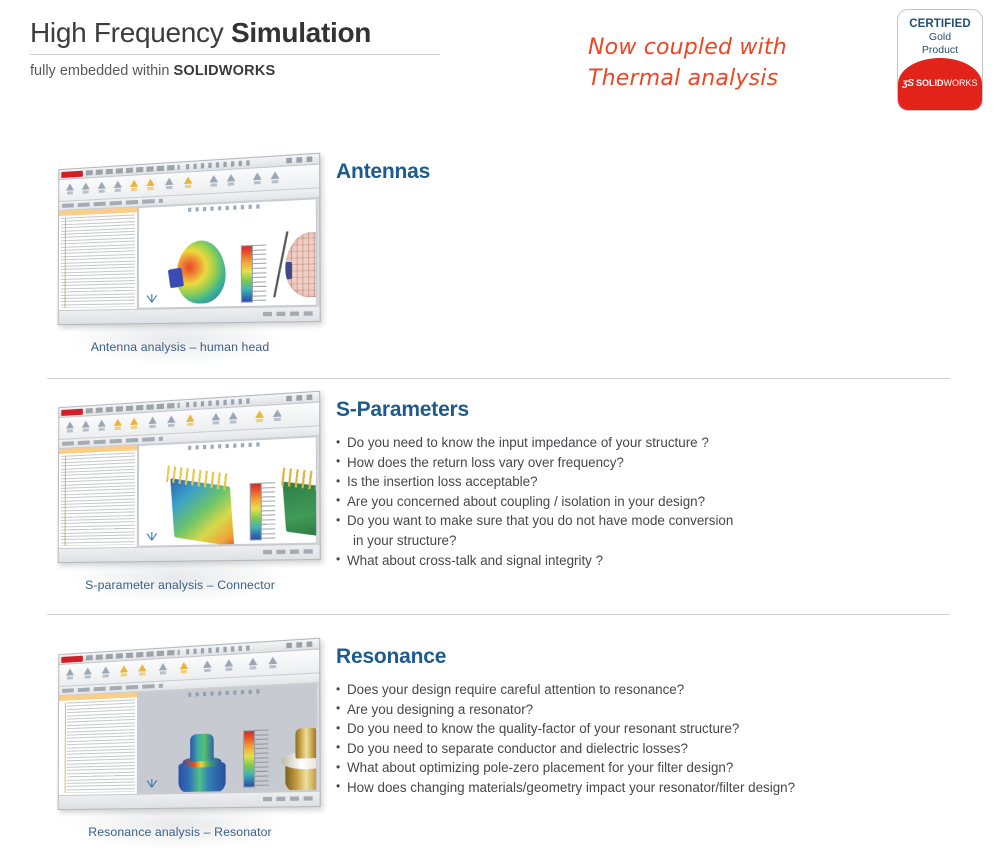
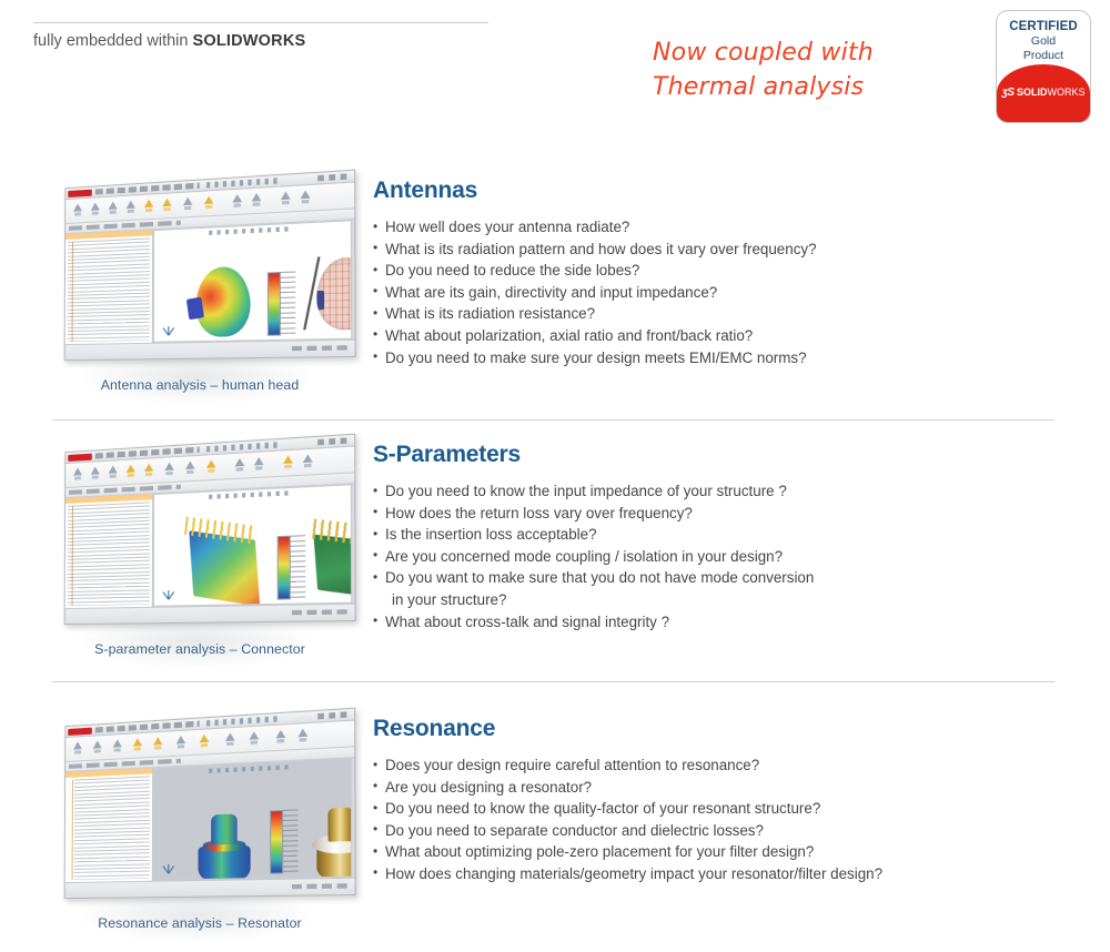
- High Frequency Simulation
  fully embedded within SOLIDWORKS
  Now coupled with
  Thermal analysis
  CERTIFIED
  Gold
  Product
  ʒS SOLIDWORKS
  Antenna analysis – human head
  Antennas
+ How well does your antenna radiate?
+ What is its radiation pattern and how does it vary over frequency?
+ Do you need to reduce the side lobes?
+ What are its gain, directivity and input impedance?
+ What is its radiation resistance?
+ What about polarization, axial ratio and front/back ratio?
+ Do you need to make sure your design meets EMI/EMC norms?
  S-parameter analysis – Connector
  S-Parameters
  Do you need to know the input impedance of your structure ?
  How does the return loss vary over frequency?
  Is the insertion loss acceptable?
- Are you concerned about coupling / isolation in your design?
+ Are you concerned mode coupling / isolation in your design?
  Do you want to make sure that you do not have mode conversion
  in your structure?
  What about cross-talk and signal integrity ?
  Resonance analysis – Resonator
  Resonance
  Does your design require careful attention to resonance?
  Are you designing a resonator?
  Do you need to know the quality-factor of your resonant structure?
  Do you need to separate conductor and dielectric losses?
  What about optimizing pole-zero placement for your filter design?
  How does changing materials/geometry impact your resonator/filter design?
